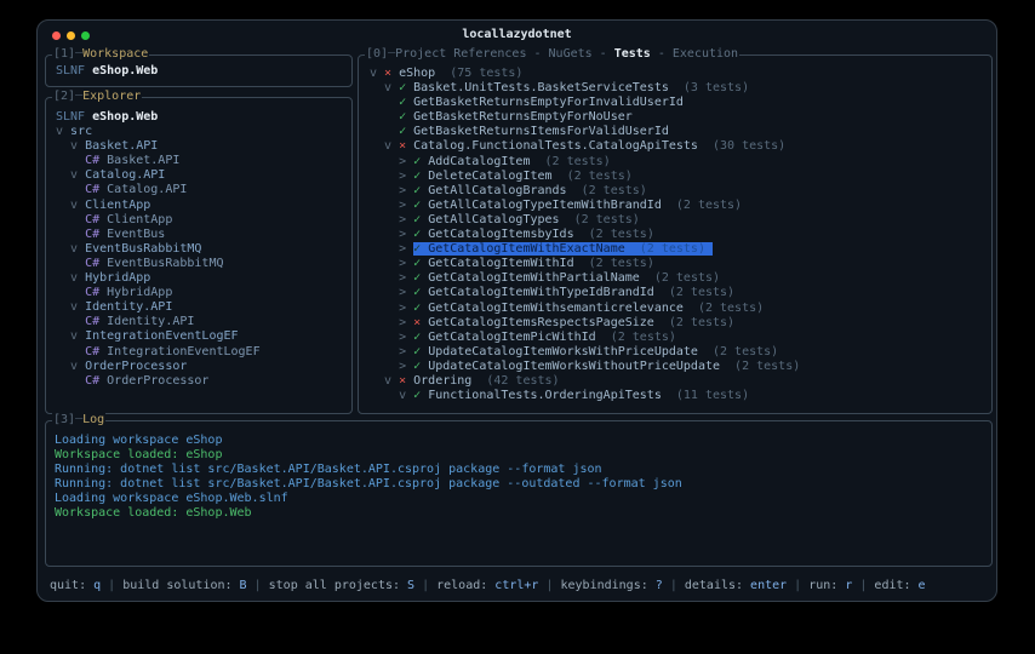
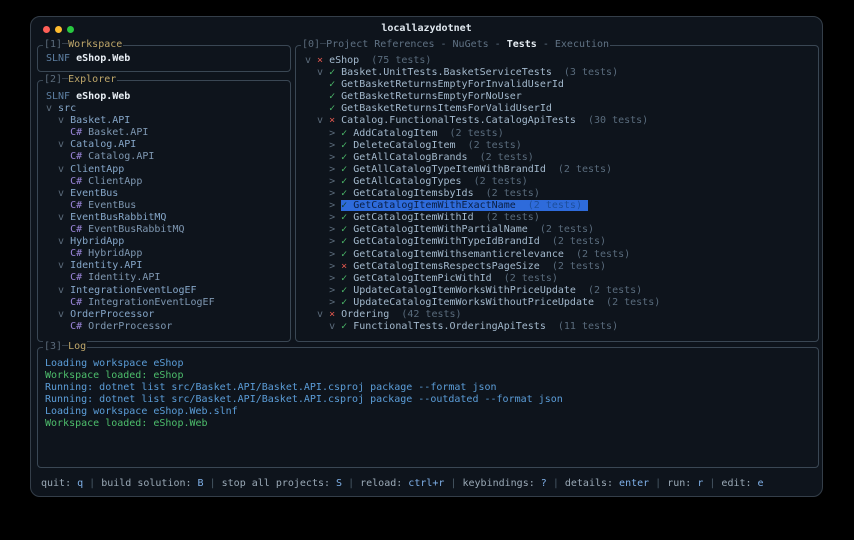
  locallazydotnet
  [1] Workspace
  SLNF eShop.Web
  [2] Explorer
  SLNF eShop.Web
  v src
  v Basket.API
  C# Basket.API
  v Catalog.API
  C# Catalog.API
  v ClientApp
  C# ClientApp
+ v EventBus
  C# EventBus
  v EventBusRabbitMQ
  C# EventBusRabbitMQ
  v HybridApp
  C# HybridApp
  v Identity.API
  C# Identity.API
  v IntegrationEventLogEF
  C# IntegrationEventLogEF
  v OrderProcessor
  C# OrderProcessor
  [0] Project References - NuGets - Tests - Execution
  v × eShop (75 tests)
  v ✓ Basket.UnitTests.BasketServiceTests (3 tests)
  ✓ GetBasketReturnsEmptyForInvalidUserId
  ✓ GetBasketReturnsEmptyForNoUser
  ✓ GetBasketReturnsItemsForValidUserId
  v × Catalog.FunctionalTests.CatalogApiTests (30 tests)
  > ✓ AddCatalogItem (2 tests)
  > ✓ DeleteCatalogItem (2 tests)
  > ✓ GetAllCatalogBrands (2 tests)
  > ✓ GetAllCatalogTypeItemWithBrandId (2 tests)
  > ✓ GetAllCatalogTypes (2 tests)
  > ✓ GetCatalogItemsbyIds (2 tests)
  > ✓ GetCatalogItemWithExactName (2 tests)
  > ✓ GetCatalogItemWithId (2 tests)
  > ✓ GetCatalogItemWithPartialName (2 tests)
  > ✓ GetCatalogItemWithTypeIdBrandId (2 tests)
  > ✓ GetCatalogItemWithsemanticrelevance (2 tests)
  > × GetCatalogItemsRespectsPageSize (2 tests)
  > ✓ GetCatalogItemPicWithId (2 tests)
  > ✓ UpdateCatalogItemWorksWithPriceUpdate (2 tests)
  > ✓ UpdateCatalogItemWorksWithoutPriceUpdate (2 tests)
  v × Ordering (42 tests)
  v ✓ FunctionalTests.OrderingApiTests (11 tests)
  [3] Log
  Loading workspace eShop
  Workspace loaded: eShop
  Running: dotnet list src/Basket.API/Basket.API.csproj package --format json
  Running: dotnet list src/Basket.API/Basket.API.csproj package --outdated --format json
  Loading workspace eShop.Web.slnf
  Workspace loaded: eShop.Web
  quit: q | build solution: B | stop all projects: S | reload: ctrl+r | keybindings: ? | details: enter | run: r | edit: e
